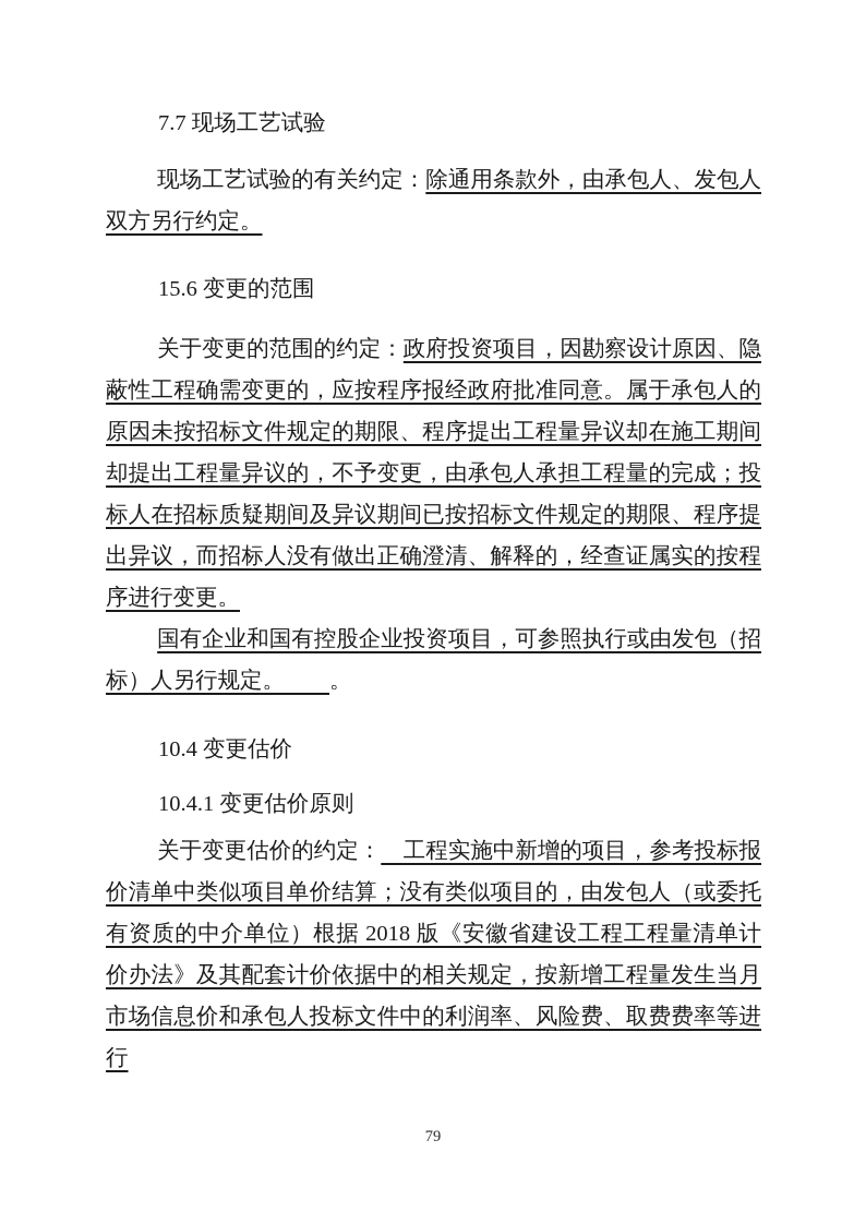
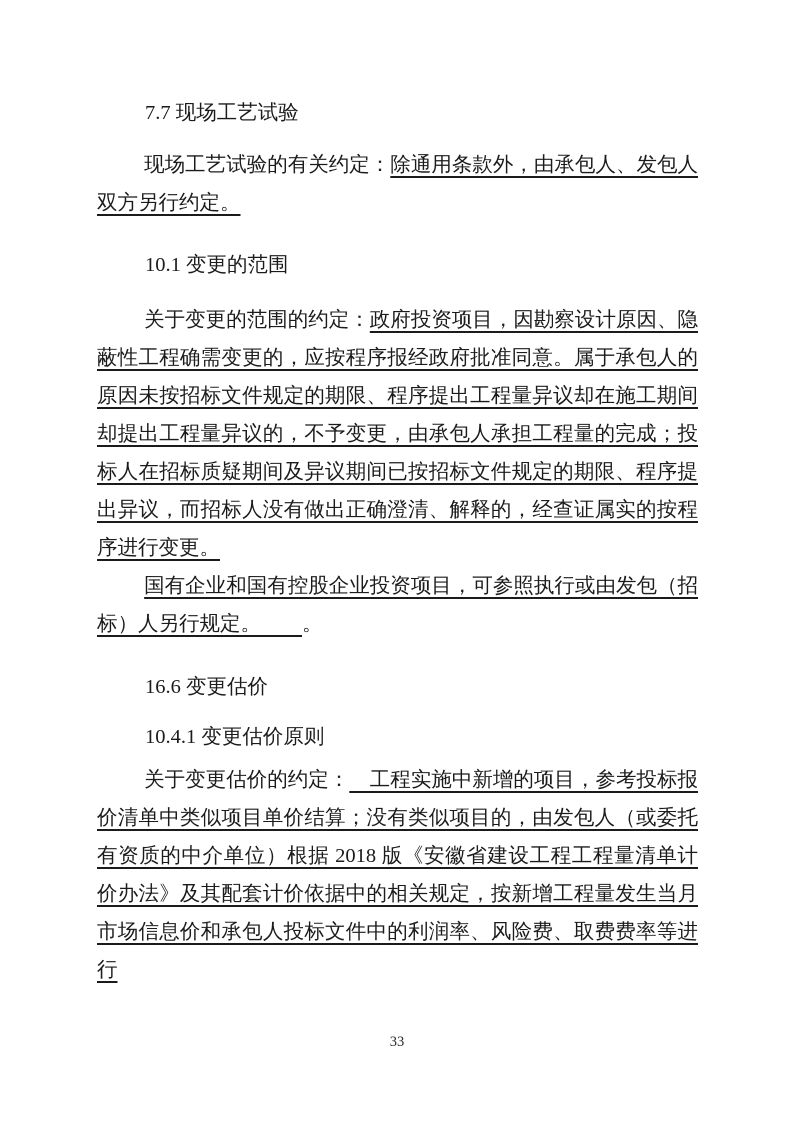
  7.7 现场工艺试验
  现场工艺试验的有关约定：除通用条款外，由承包人、发包人双方另行约定。
- 15.6 变更的范围
+ 10.1 变更的范围
  关于变更的范围的约定：政府投资项目，因勘察设计原因、隐蔽性工程确需变更的，应按程序报经政府批准同意。属于承包人的原因未按招标文件规定的期限、程序提出工程量异议却在施工期间却提出工程量异议的，不予变更，由承包人承担工程量的完成；投标人在招标质疑期间及异议期间已按招标文件规定的期限、程序提出异议，而招标人没有做出正确澄清、解释的，经查证属实的按程序进行变更。
  国有企业和国有控股企业投资项目，可参照执行或由发包（招标）人另行规定。 。
- 10.4 变更估价
+ 16.6 变更估价
  10.4.1 变更估价原则
  关于变更估价的约定： 工程实施中新增的项目，参考投标报价清单中类似项目单价结算；没有类似项目的，由发包人（或委托有资质的中介单位）根据 2018 版《安徽省建设工程工程量清单计价办法》及其配套计价依据中的相关规定，按新增工程量发生当月市场信息价和承包人投标文件中的利润率、风险费、取费费率等进行
- 79
+ 33
